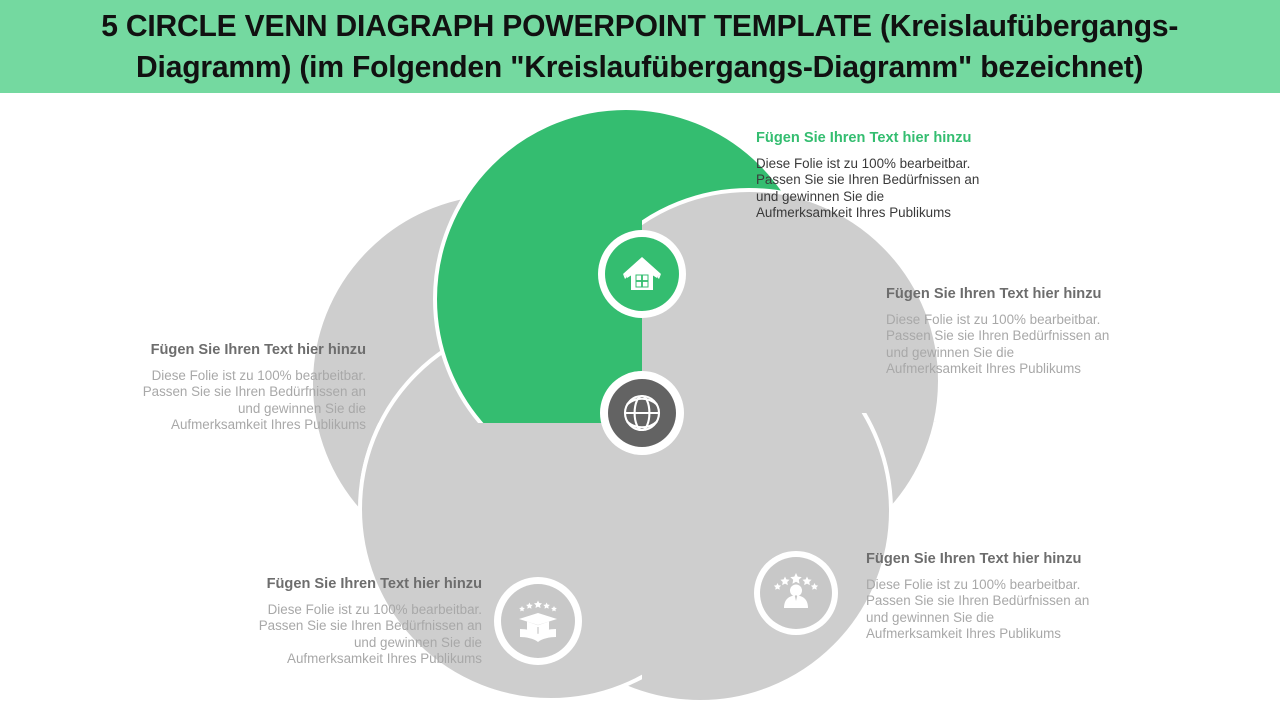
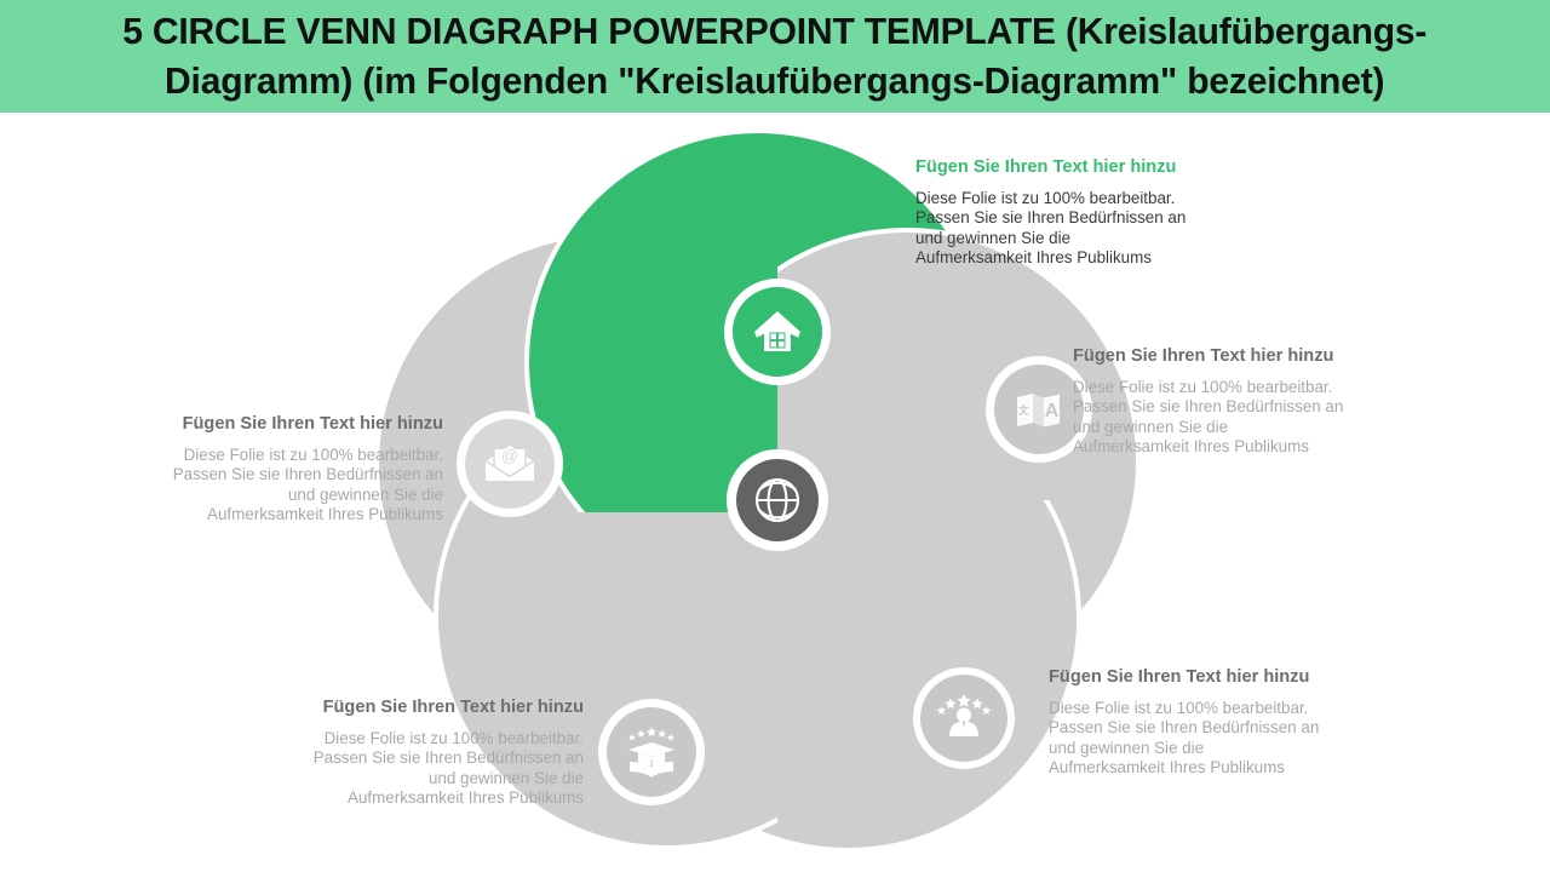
  5 CIRCLE VENN DIAGRAPH POWERPOINT TEMPLATE (Kreislaufübergangs-
  Diagramm) (im Folgenden "Kreislaufübergangs-Diagramm" bezeichnet)
+ 文
+ A
+ @
  Fügen Sie Ihren Text hier hinzu
  Diese Folie ist zu 100% bearbeitbar.
  Passen Sie sie Ihren Bedürfnissen an
  und gewinnen Sie die
  Aufmerksamkeit Ihres Publikums
  Fügen Sie Ihren Text hier hinzu
  Diese Folie ist zu 100% bearbeitbar.
  Passen Sie sie Ihren Bedürfnissen an
  und gewinnen Sie die
  Aufmerksamkeit Ihres Publikums
  Fügen Sie Ihren Text hier hinzu
  Diese Folie ist zu 100% bearbeitbar.
  Passen Sie sie Ihren Bedürfnissen an
  und gewinnen Sie die
  Aufmerksamkeit Ihres Publikums
  Fügen Sie Ihren Text hier hinzu
  Diese Folie ist zu 100% bearbeitbar.
  Passen Sie sie Ihren Bedürfnissen an
  und gewinnen Sie die
  Aufmerksamkeit Ihres Publikums
  Fügen Sie Ihren Text hier hinzu
  Diese Folie ist zu 100% bearbeitbar.
  Passen Sie sie Ihren Bedürfnissen an
  und gewinnen Sie die
  Aufmerksamkeit Ihres Publikums
